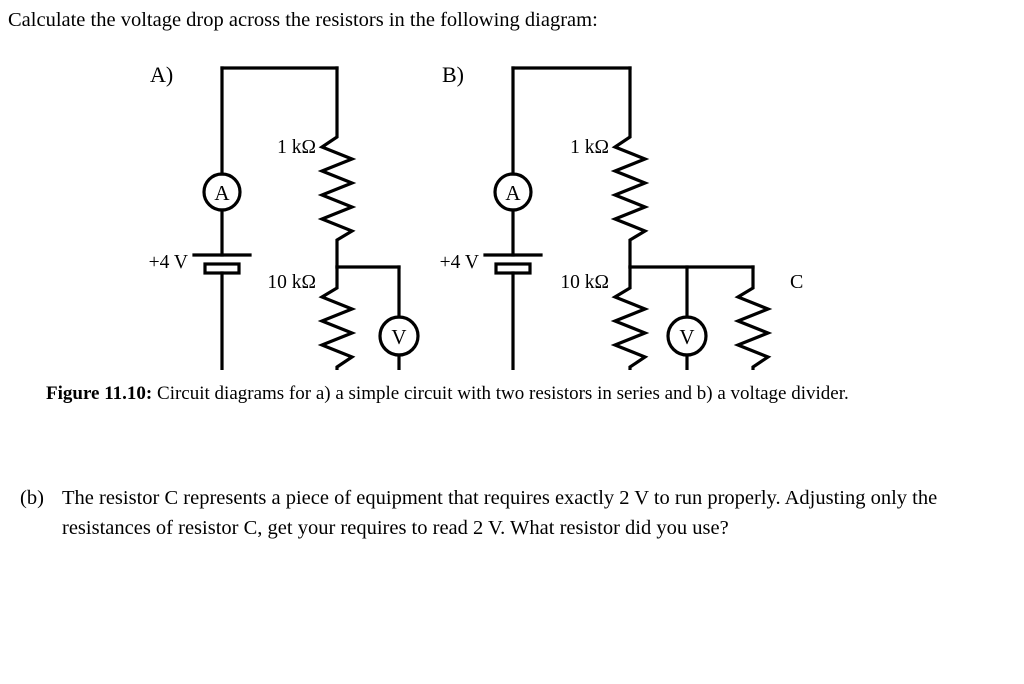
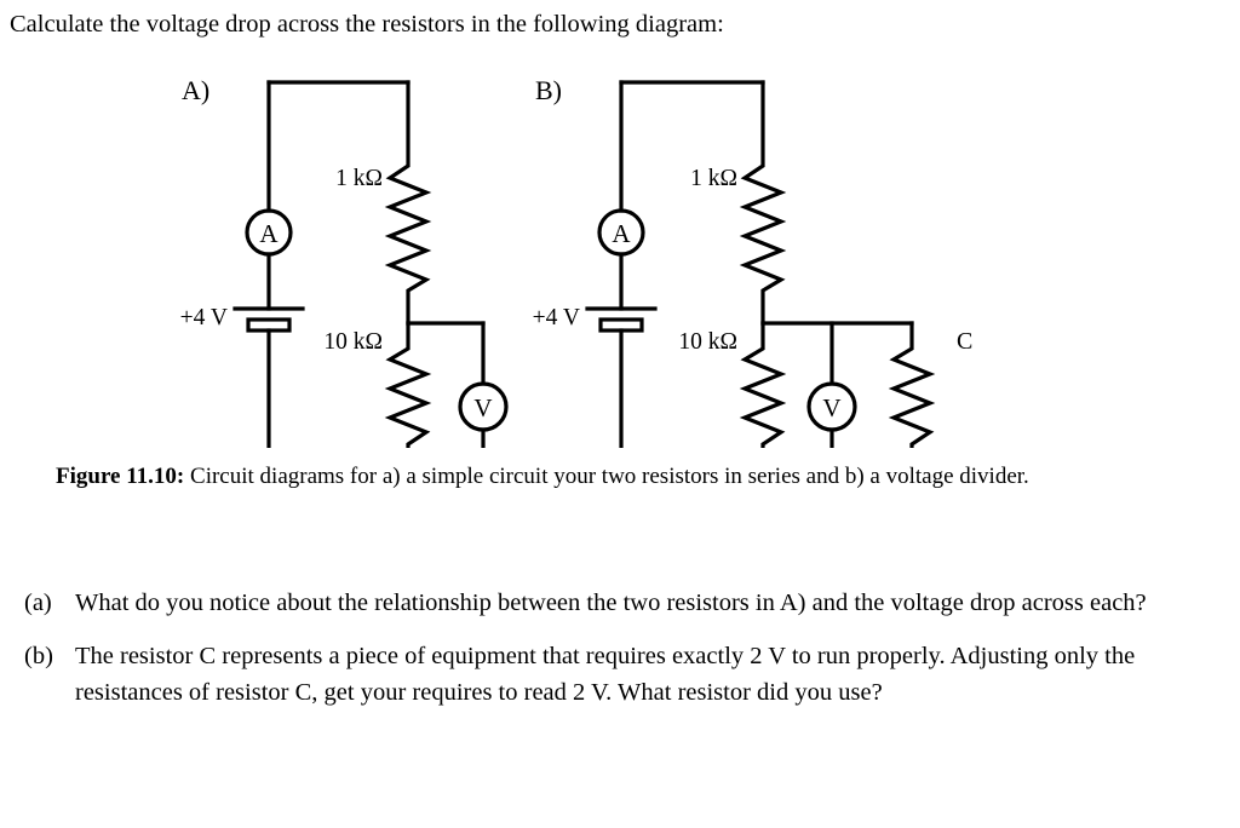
  Calculate the voltage drop across the resistors in the following diagram:
  A)
  A
  +4 V
  1 kΩ
  10 kΩ
  V
  B)
  A
  +4 V
  1 kΩ
  10 kΩ
  V
  C
- Figure 11.10: Circuit diagrams for a) a simple circuit with two resistors in series and b) a voltage divider.
+ Figure 11.10: Circuit diagrams for a) a simple circuit your two resistors in series and b) a voltage divider.
+ (a)
+ What do you notice about the relationship between the two resistors in A) and the voltage drop across each?
  (b)
  The resistor C represents a piece of equipment that requires exactly 2 V to run properly. Adjusting only the resistances of resistor C, get your requires to read 2 V. What resistor did you use?
